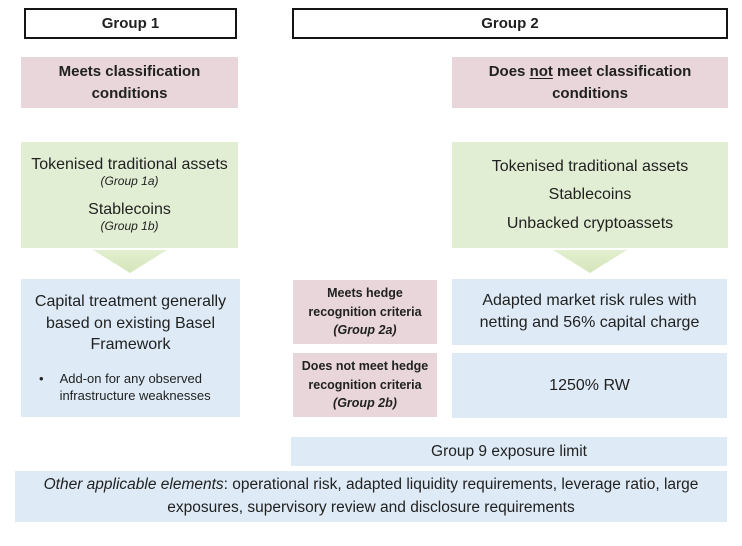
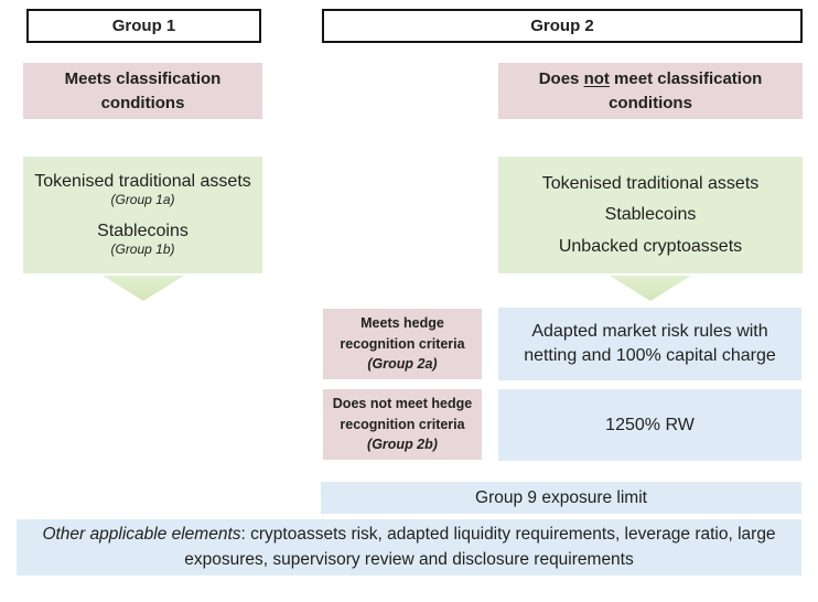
  Group 1
  Group 2
  Meets classification conditions
  Does not meet classification conditions
  Tokenised traditional assets
  (Group 1a)
  Stablecoins
  (Group 1b)
  Tokenised traditional assets
  Stablecoins
  Unbacked cryptoassets
- Capital treatment generally based on existing Basel Framework
- •
- Add-on for any observed infrastructure weaknesses
  Meets hedge recognition criteria
  (Group 2a)
- Adapted market risk rules with netting and 56% capital charge
+ Adapted market risk rules with netting and 100% capital charge
  Does not meet hedge recognition criteria (Group 2b)
  1250% RW
  Group 9 exposure limit
- Other applicable elements: operational risk, adapted liquidity requirements, leverage ratio, large exposures, supervisory review and disclosure requirements
+ Other applicable elements: cryptoassets risk, adapted liquidity requirements, leverage ratio, large exposures, supervisory review and disclosure requirements
